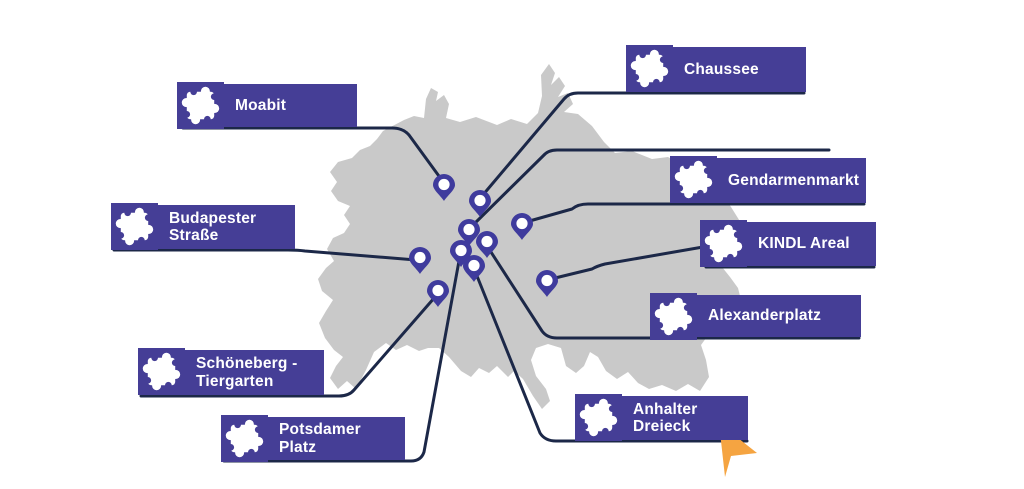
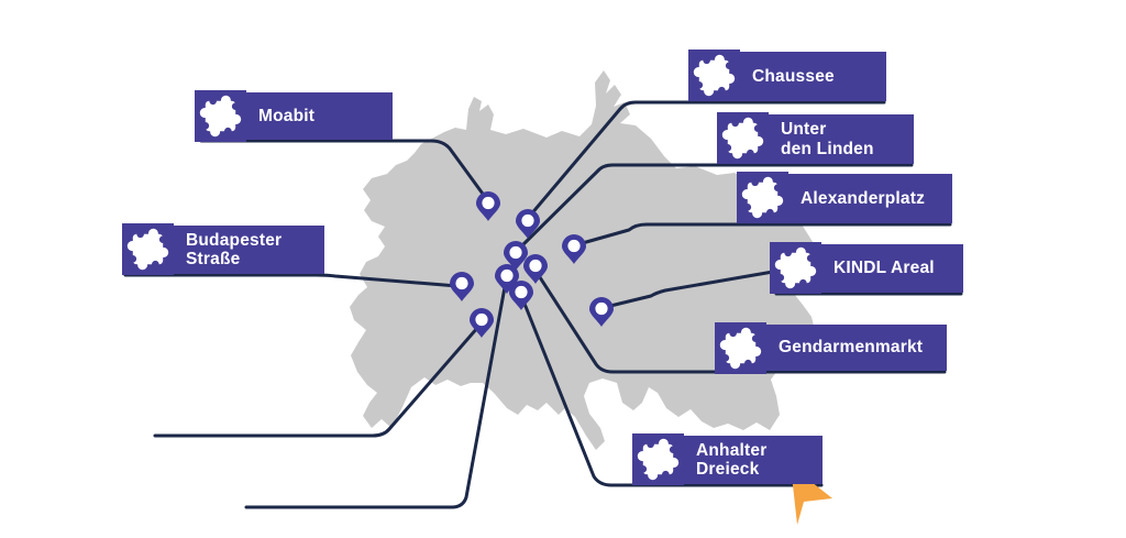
  Moabit
  Chaussee
+ Unter
+ den Linden
- Gendarmenmarkt
+ Alexanderplatz
  KINDL Areal
- Alexanderplatz
+ Gendarmenmarkt
  Budapester
  Straße
- Schöneberg -
- Tiergarten
- Potsdamer
- Platz
  Anhalter
  Dreieck
